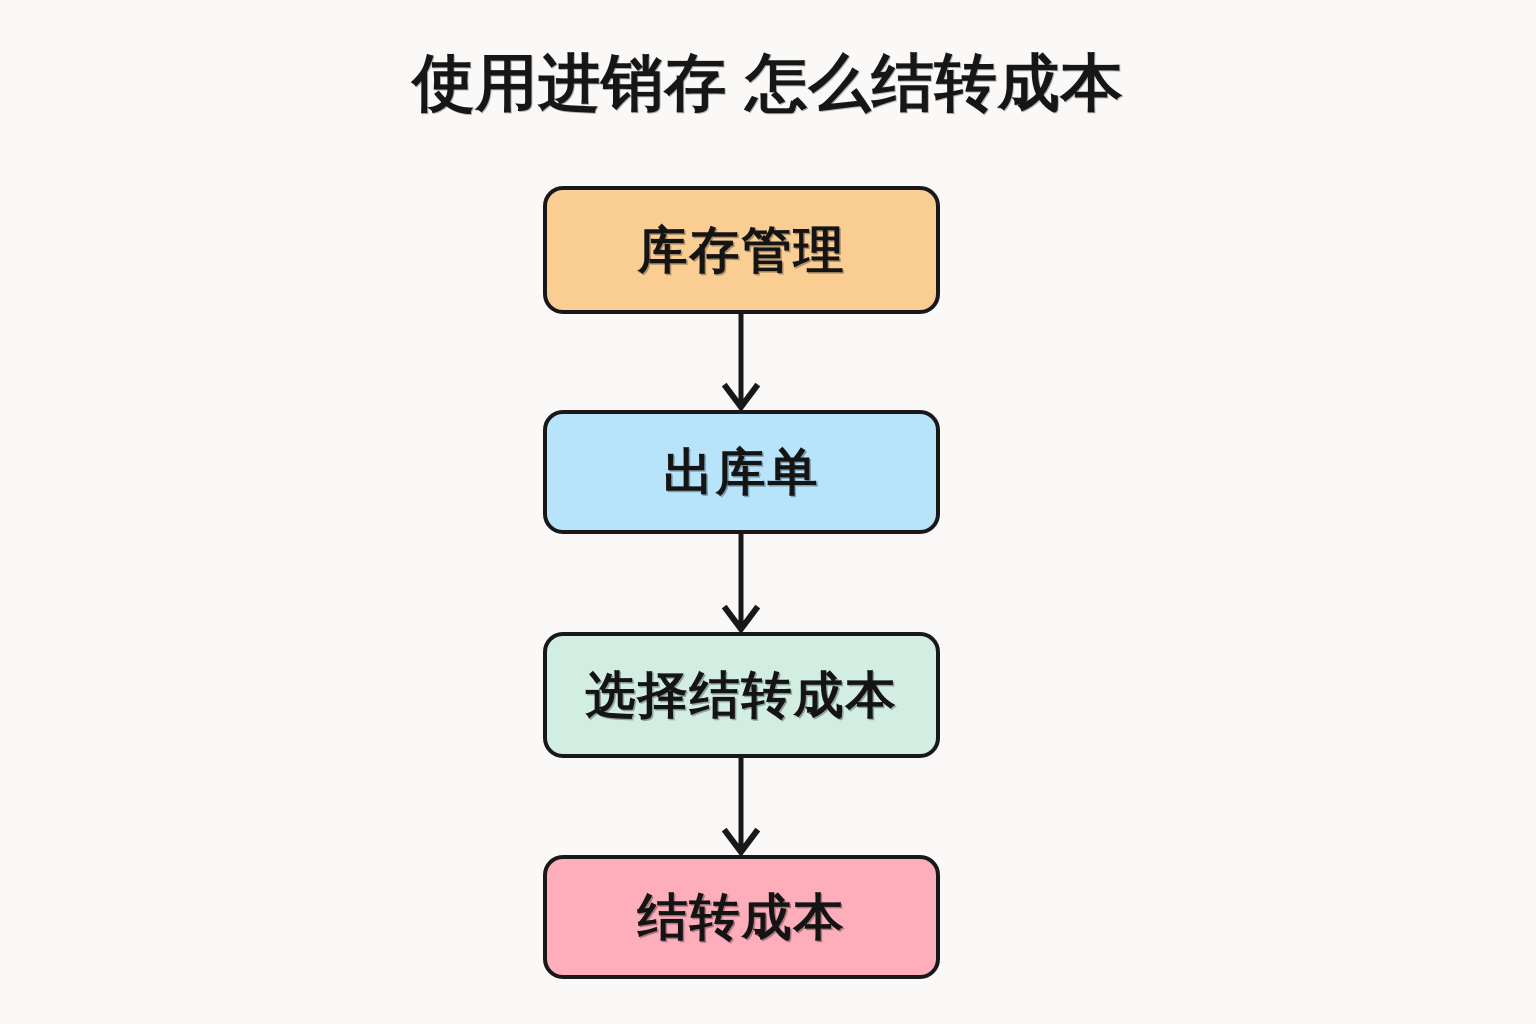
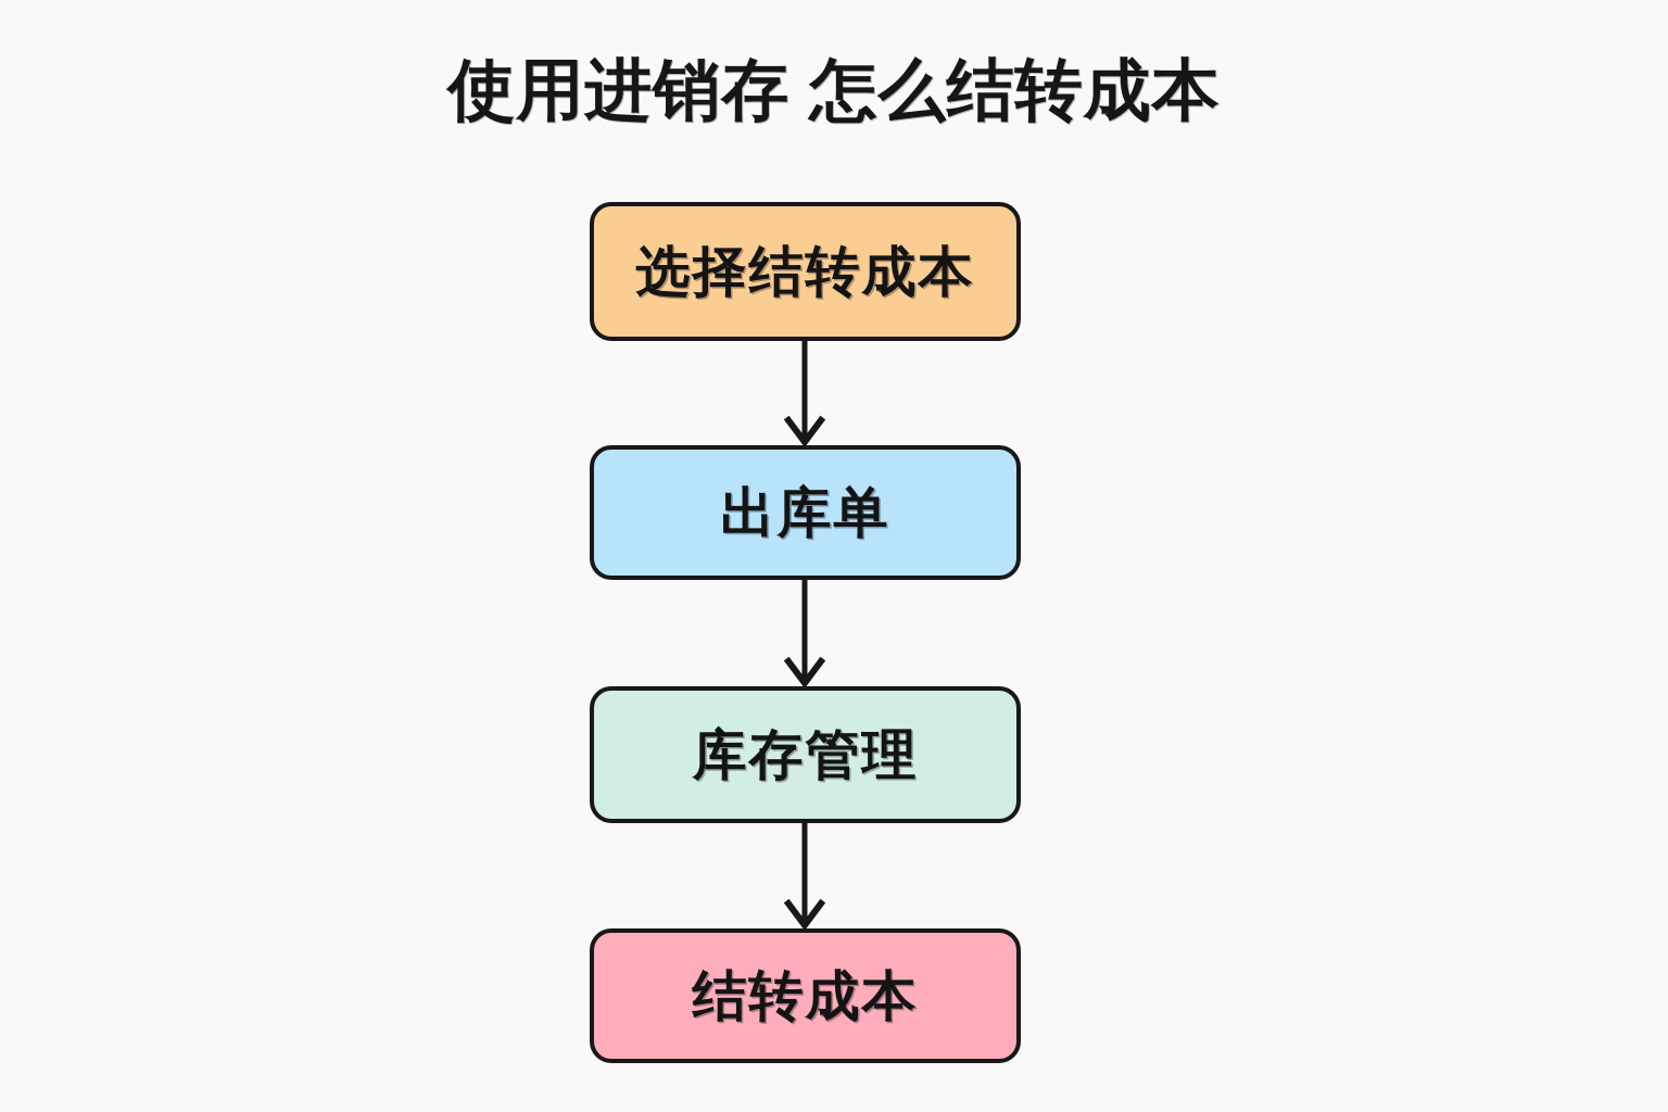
  使用进销存 怎么结转成本
- 库存管理
+ 选择结转成本
  出库单
- 选择结转成本
+ 库存管理
  结转成本
